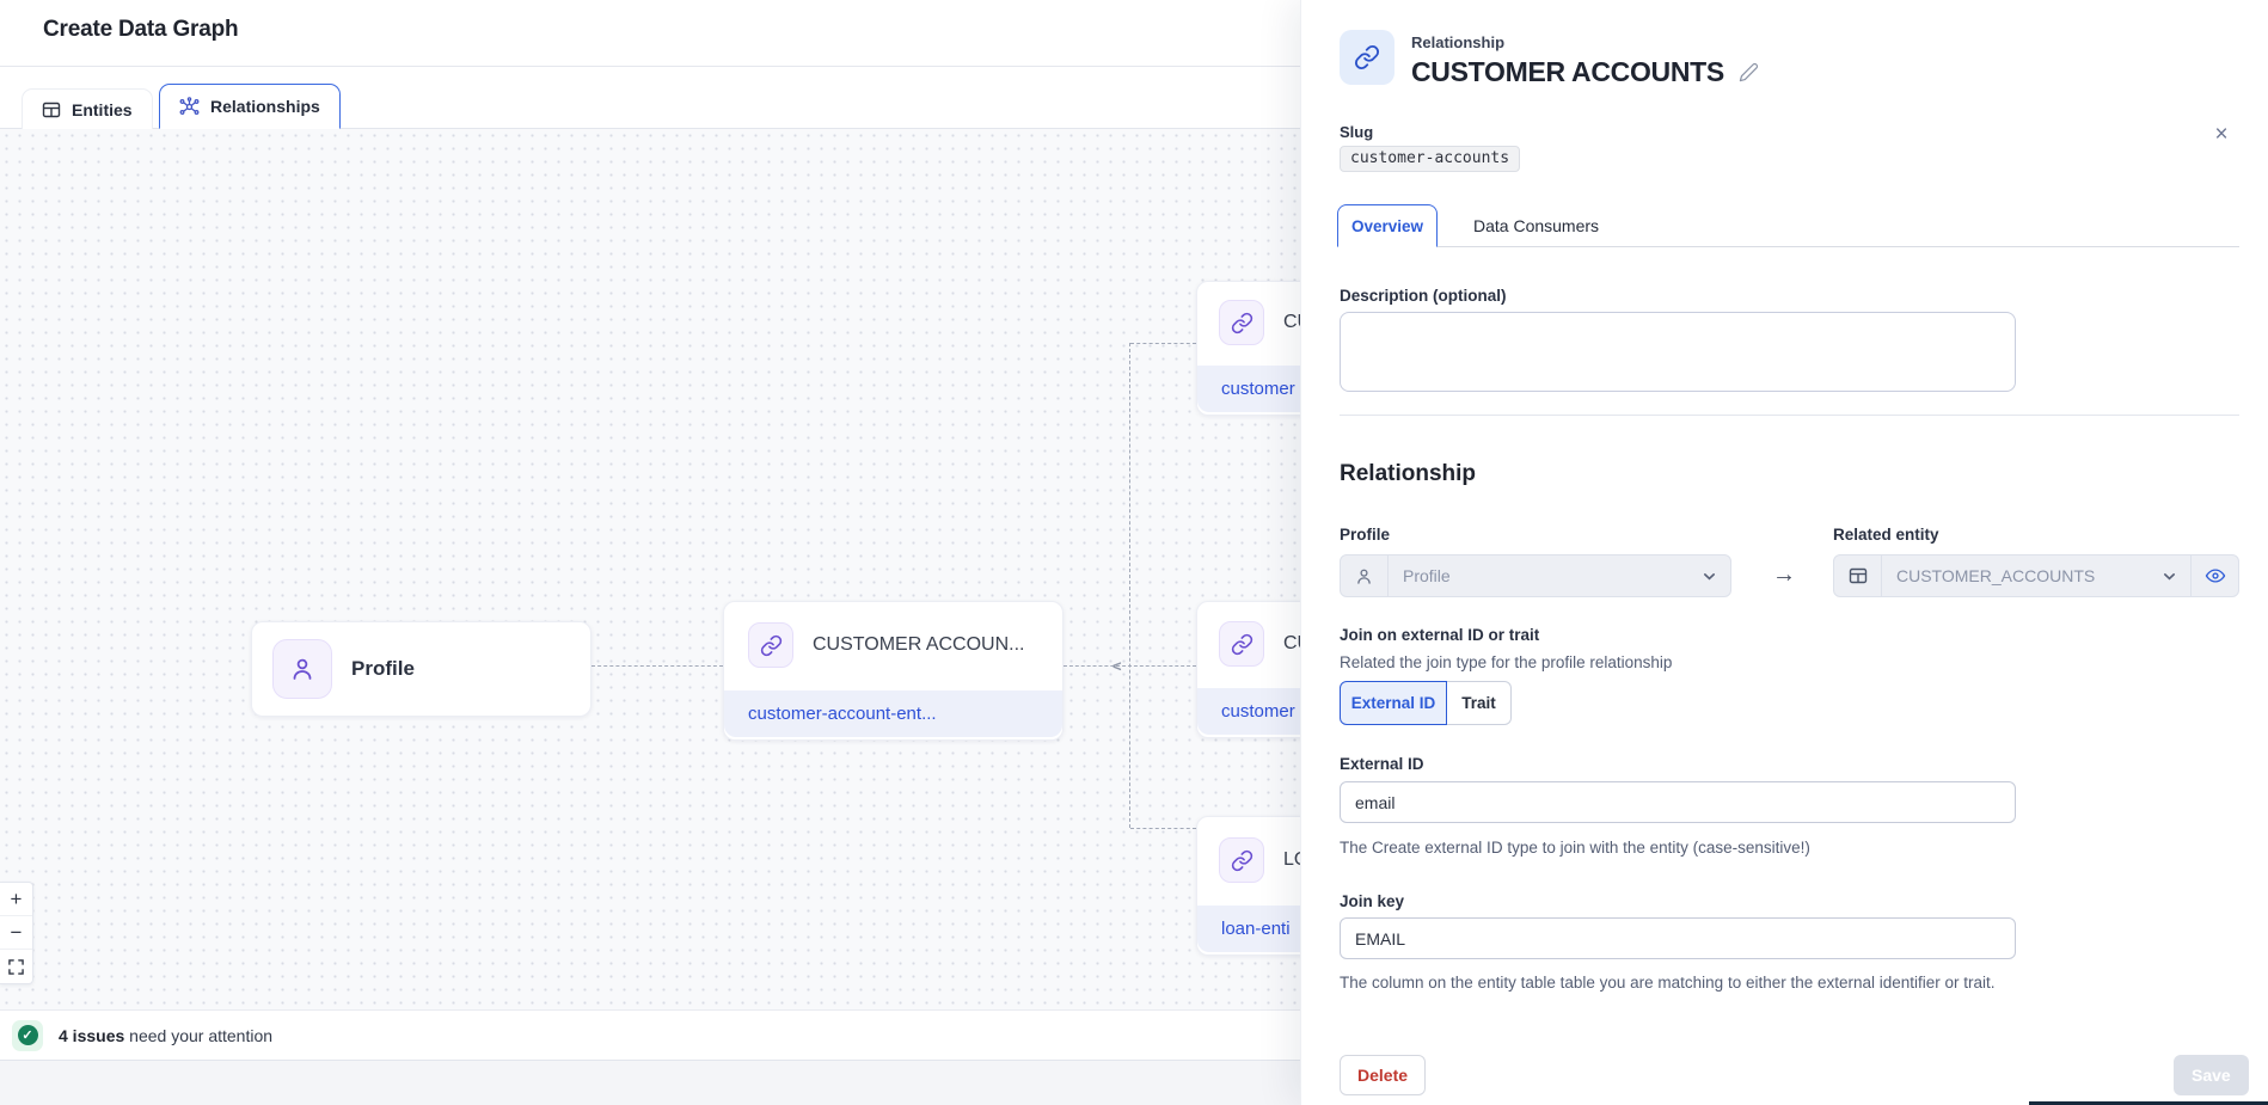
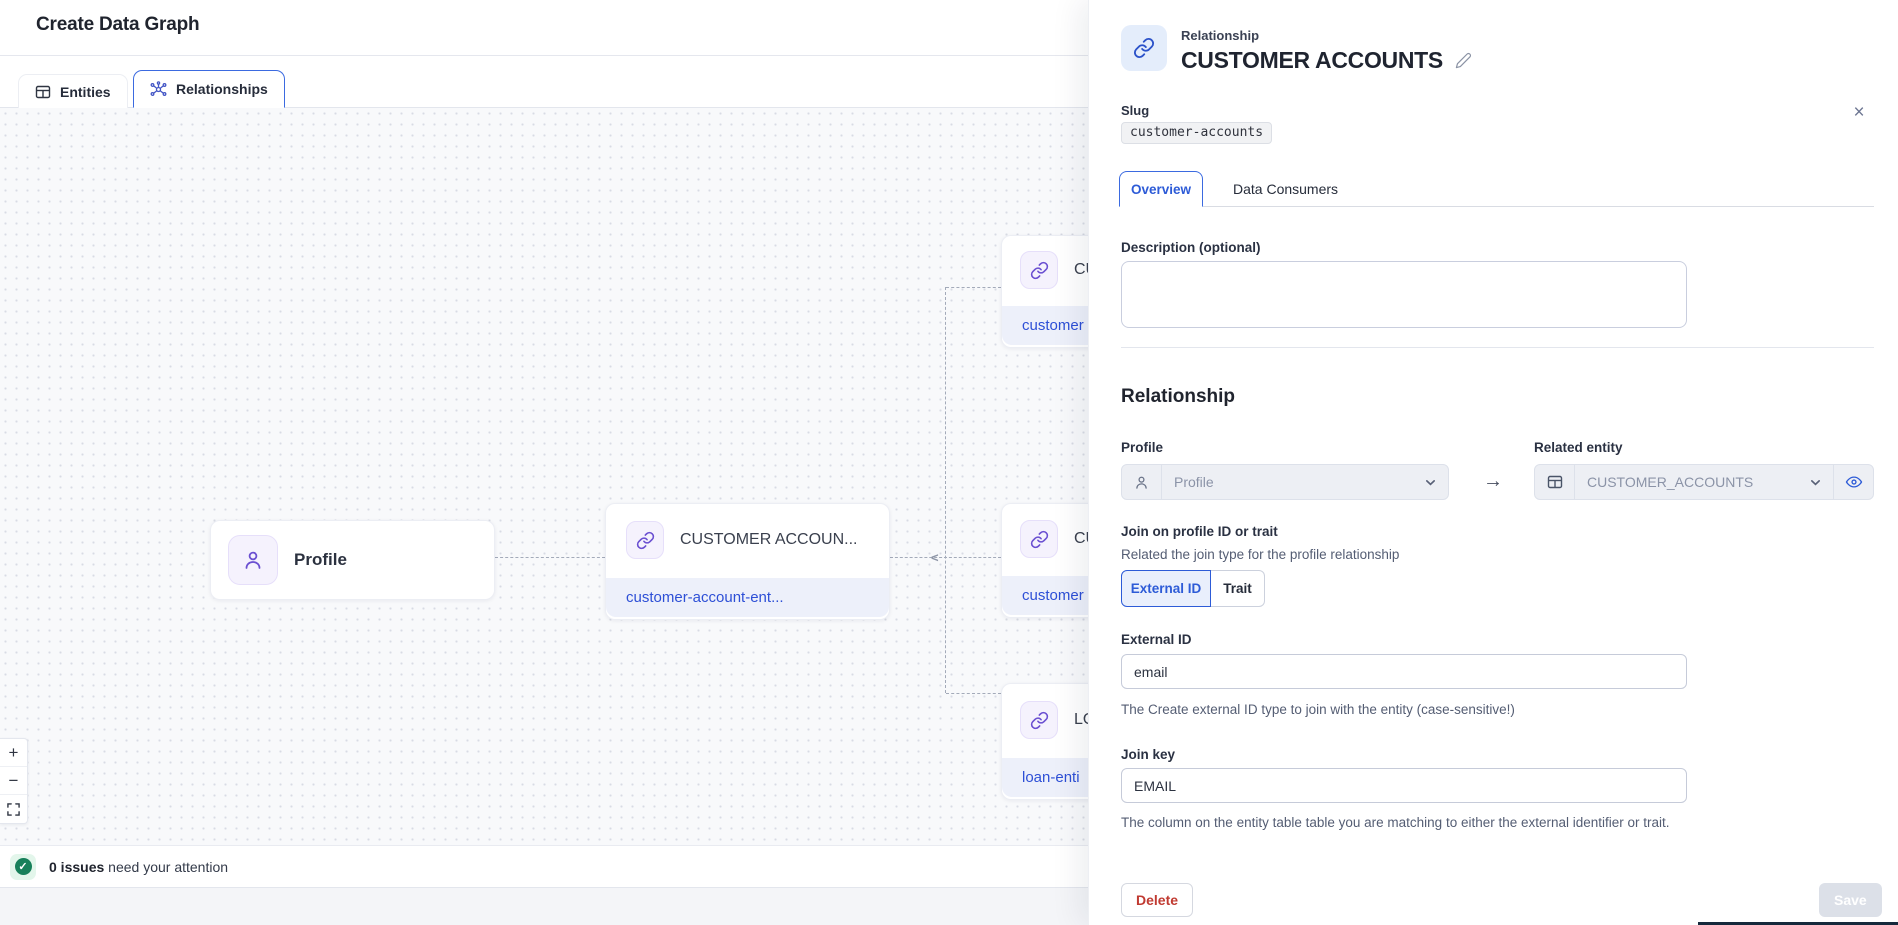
  Create Data Graph
  Entities
  Relationships
  <
  Profile
  CUSTOMER ACCOUN...
  customer-account-ent...
  customer
  customer
  loan-enti
  +
  −
  ✓
- 4 issues need your attention
+ 0 issues need your attention
  ×
  Relationship
  CUSTOMER ACCOUNTS
  Slug
  customer-accounts
  Overview
  Data Consumers
  Description (optional)
  Relationship
  Profile
  Related entity
  Profile
  →
  CUSTOMER_ACCOUNTS
- Join on external ID or trait
+ Join on profile ID or trait
  Related the join type for the profile relationship
  External ID
  Trait
  External ID
  email
  The Create external ID type to join with the entity (case-sensitive!)
  Join key
  EMAIL
  The column on the entity table table you are matching to either the external identifier or trait.
  Delete
  Save
